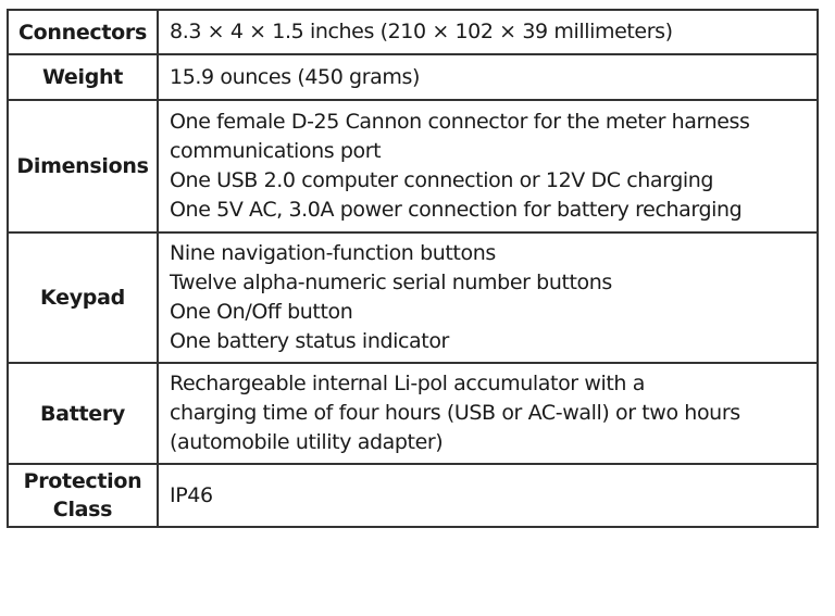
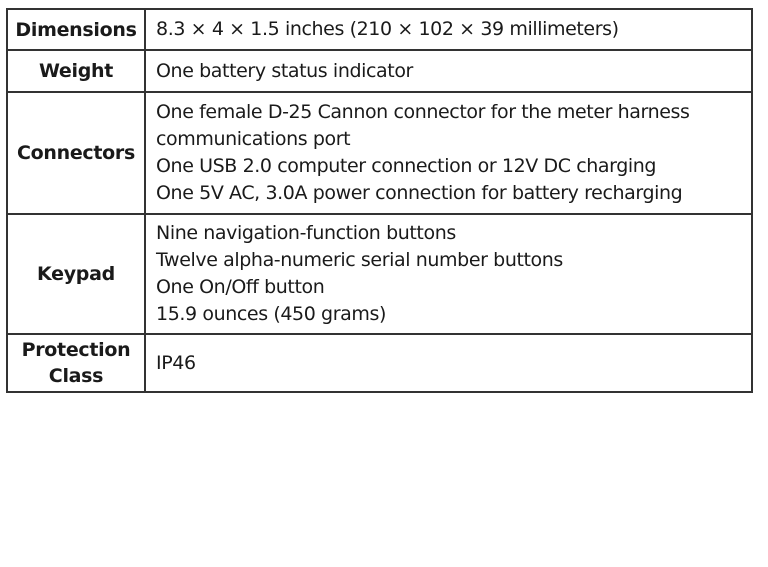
- Connectors	8.3 × 4 × 1.5 inches (210 × 102 × 39 millimeters)
+ Dimensions	8.3 × 4 × 1.5 inches (210 × 102 × 39 millimeters)
- Weight	15.9 ounces (450 grams)
+ Weight	One battery status indicator
- Dimensions	One female D-25 Cannon connector for the meter harness communications port One USB 2.0 computer connection or 12V DC charging One 5V AC, 3.0A power connection for battery recharging
+ Connectors	One female D-25 Cannon connector for the meter harness communications port One USB 2.0 computer connection or 12V DC charging One 5V AC, 3.0A power connection for battery recharging
- Keypad	Nine navigation-function buttons Twelve alpha-numeric serial number buttons One On/Off button One battery status indicator
+ Keypad	Nine navigation-function buttons Twelve alpha-numeric serial number buttons One On/Off button 15.9 ounces (450 grams)
- Battery	Rechargeable internal Li-pol accumulator with a charging time of four hours (USB or AC-wall) or two hours (automobile utility adapter)
  Protection Class	IP46
